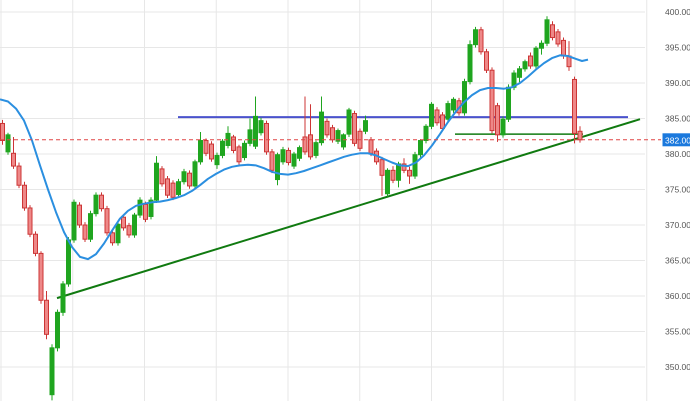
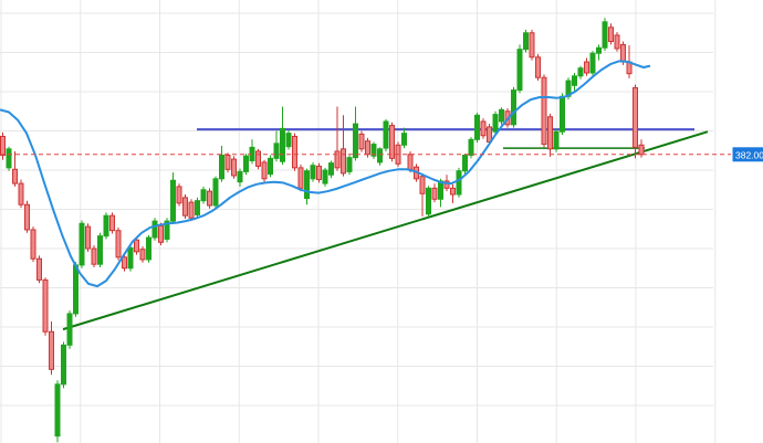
- 400.00
- 395.00
- 390.00
- 385.00
- 380.00
- 375.00
- 370.00
- 365.00
- 360.00
- 355.00
- 350.00
  382.00
